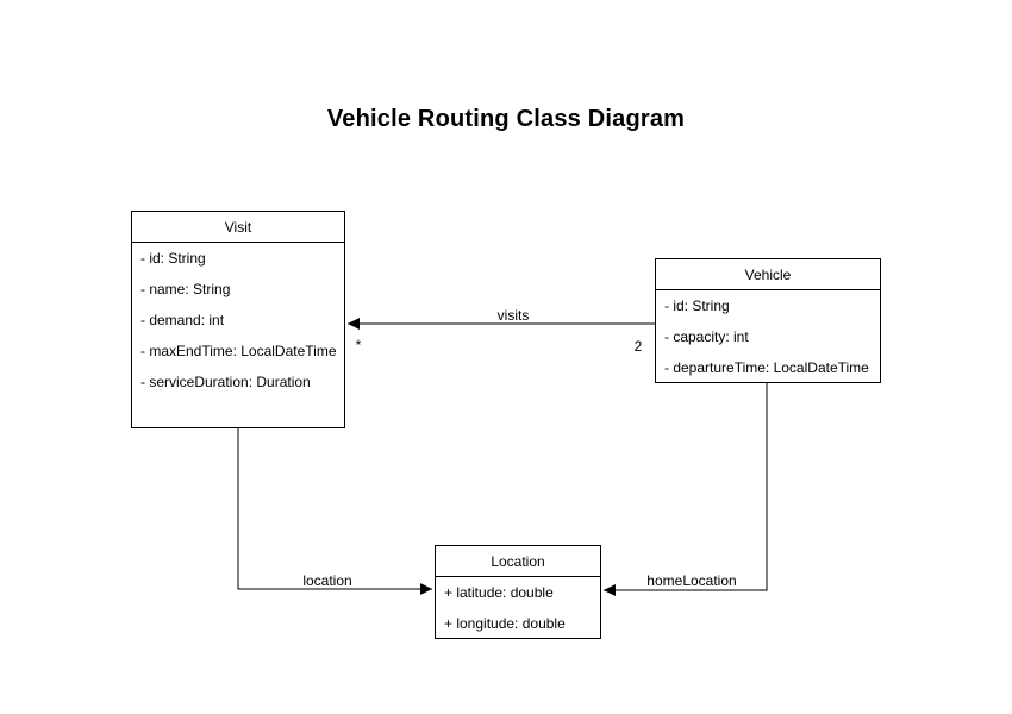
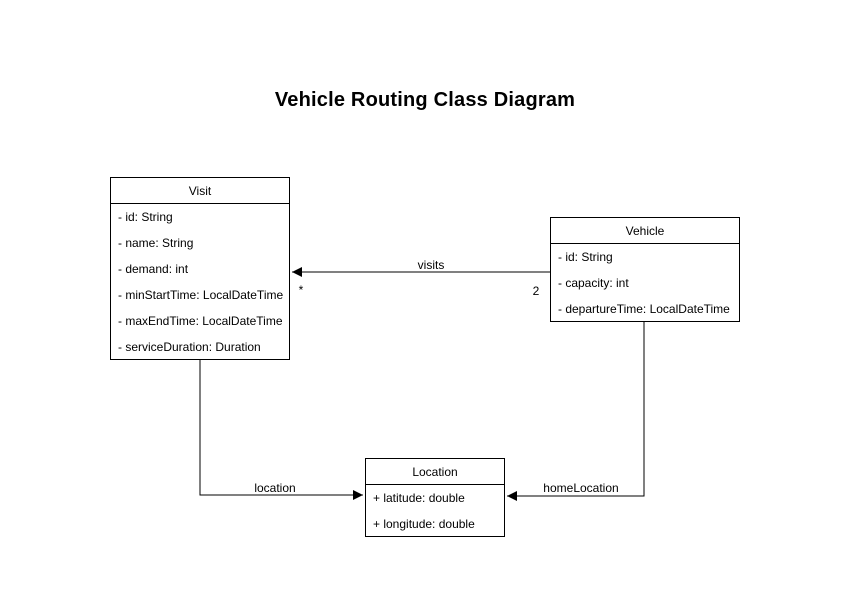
  Vehicle Routing Class Diagram
  Visit
  - id: String
  - name: String
  - demand: int
+ - minStartTime: LocalDateTime
  - maxEndTime: LocalDateTime
  - serviceDuration: Duration
  Vehicle
  - id: String
  - capacity: int
  - departureTime: LocalDateTime
  Location
  + latitude: double
  + longitude: double
  visits
  *
  2
  location
  homeLocation
